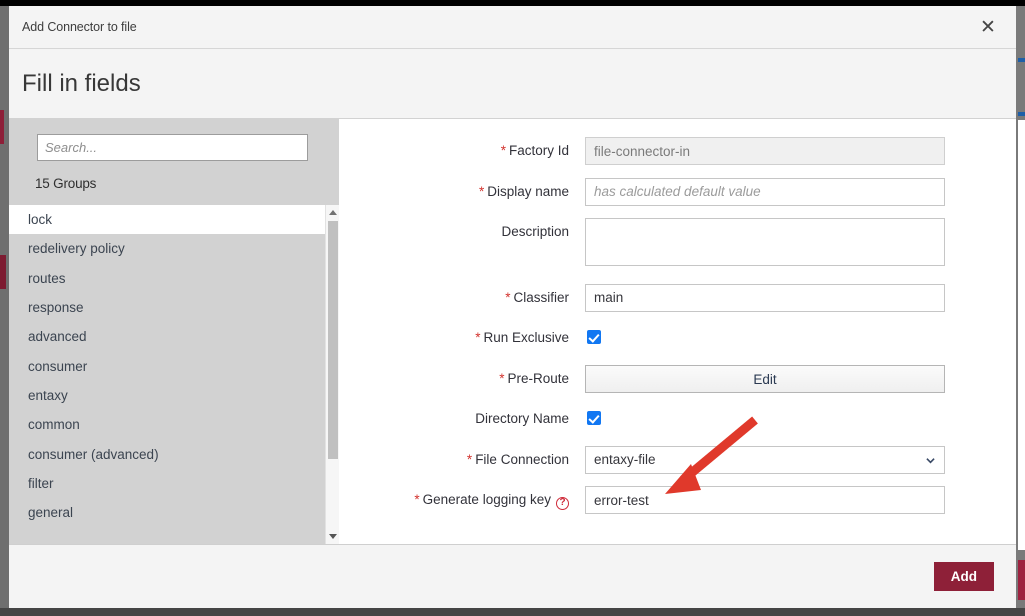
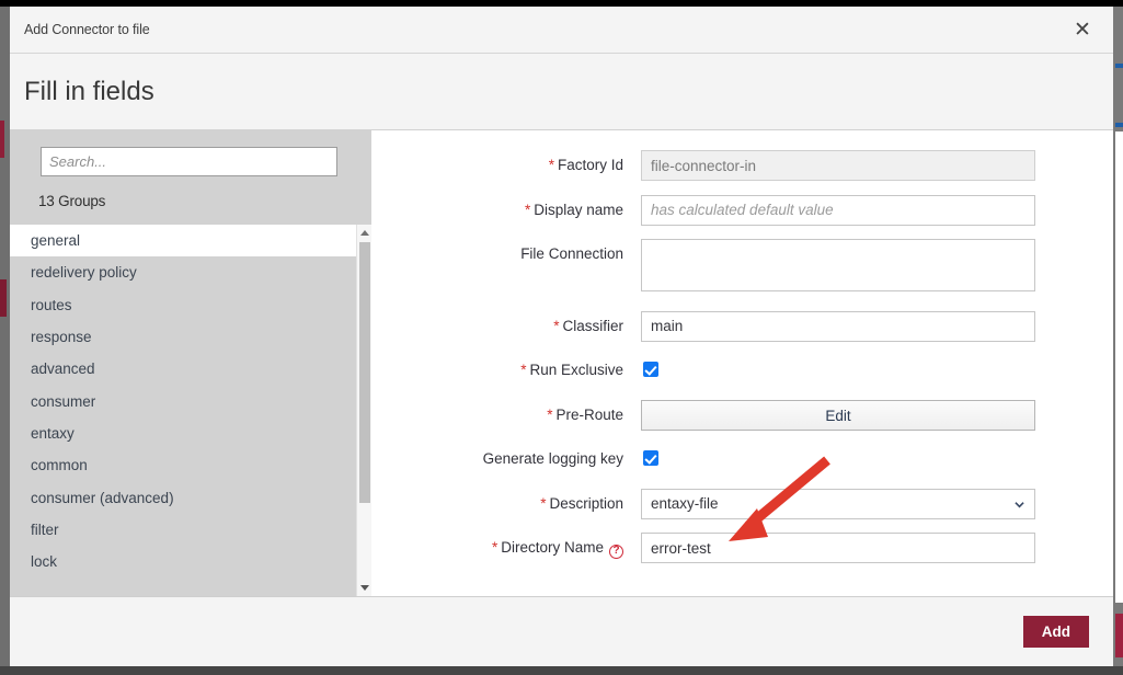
  Add Connector to file
  ✕
  Fill in fields
  Search...
- 15 Groups
+ 13 Groups
- lock
+ general
  redelivery policy
  routes
  response
  advanced
  consumer
  entaxy
  common
  consumer (advanced)
  filter
- general
+ lock
  * Factory Id
  file-connector-in
  * Display name
  has calculated default value
- Description
+ File Connection
  * Classifier
  main
  * Run Exclusive
  * Pre-Route
  Edit
- Directory Name
+ Generate logging key
- * File Connection
+ * Description
  entaxy-file
- * Generate logging key ?
+ * Directory Name ?
  error-test
  Add
